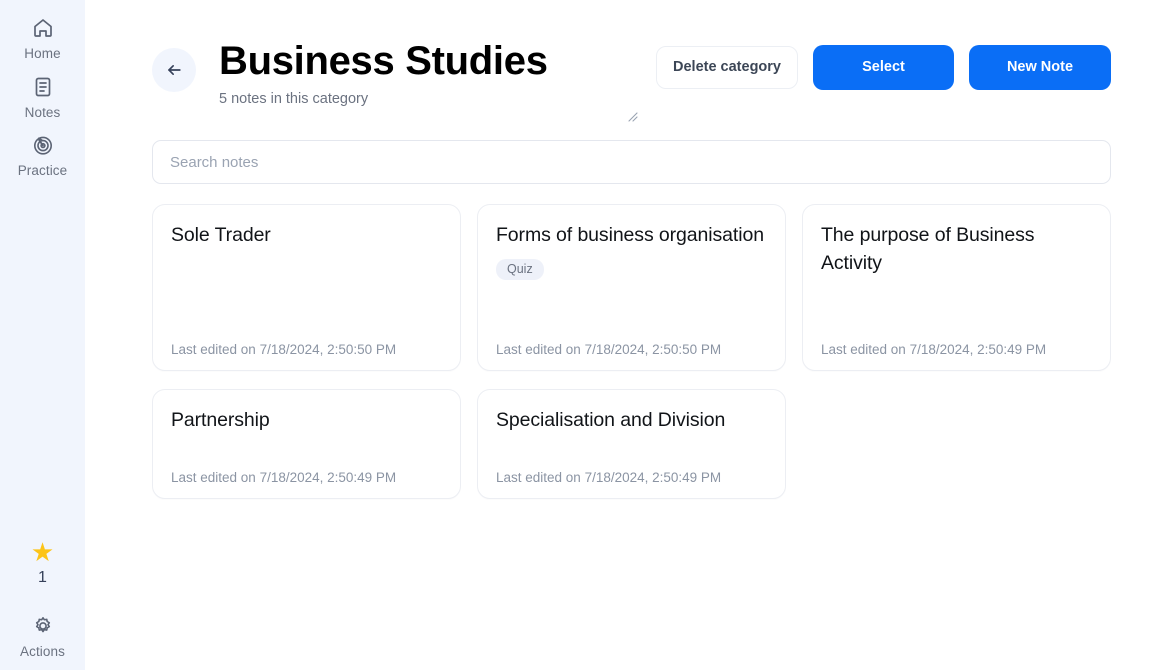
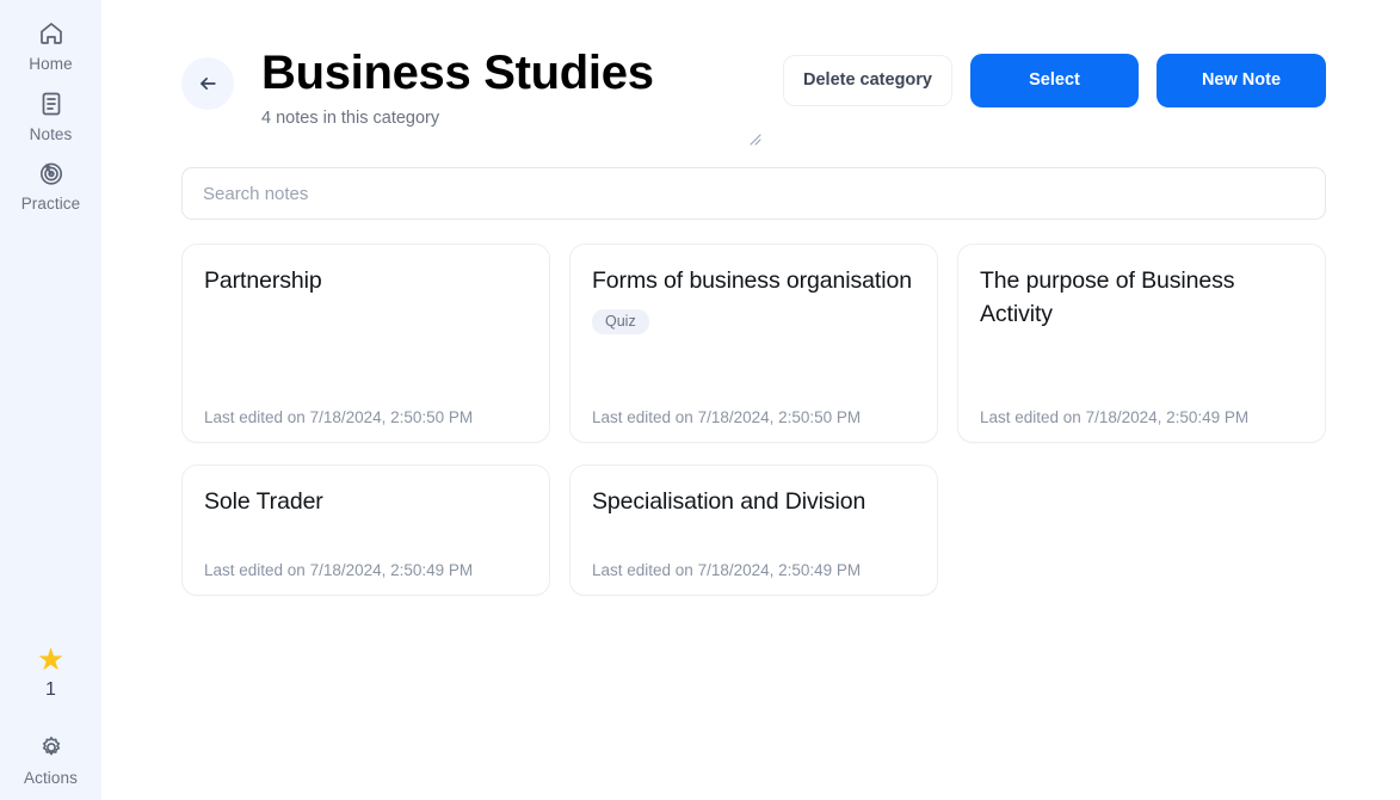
  Home
  Notes
  Practice
  ★
  1
  Actions
  Business Studies
- 5 notes in this category
+ 4 notes in this category
  Delete category
  Select
  New Note
  Search notes
- Sole Trader
+ Partnership
  Last edited on 7/18/2024, 2:50:50 PM
  Forms of business organisation
  Quiz
  Last edited on 7/18/2024, 2:50:50 PM
  The purpose of Business Activity
  Last edited on 7/18/2024, 2:50:49 PM
- Partnership
+ Sole Trader
  Last edited on 7/18/2024, 2:50:49 PM
  Specialisation and Division
  Last edited on 7/18/2024, 2:50:49 PM
